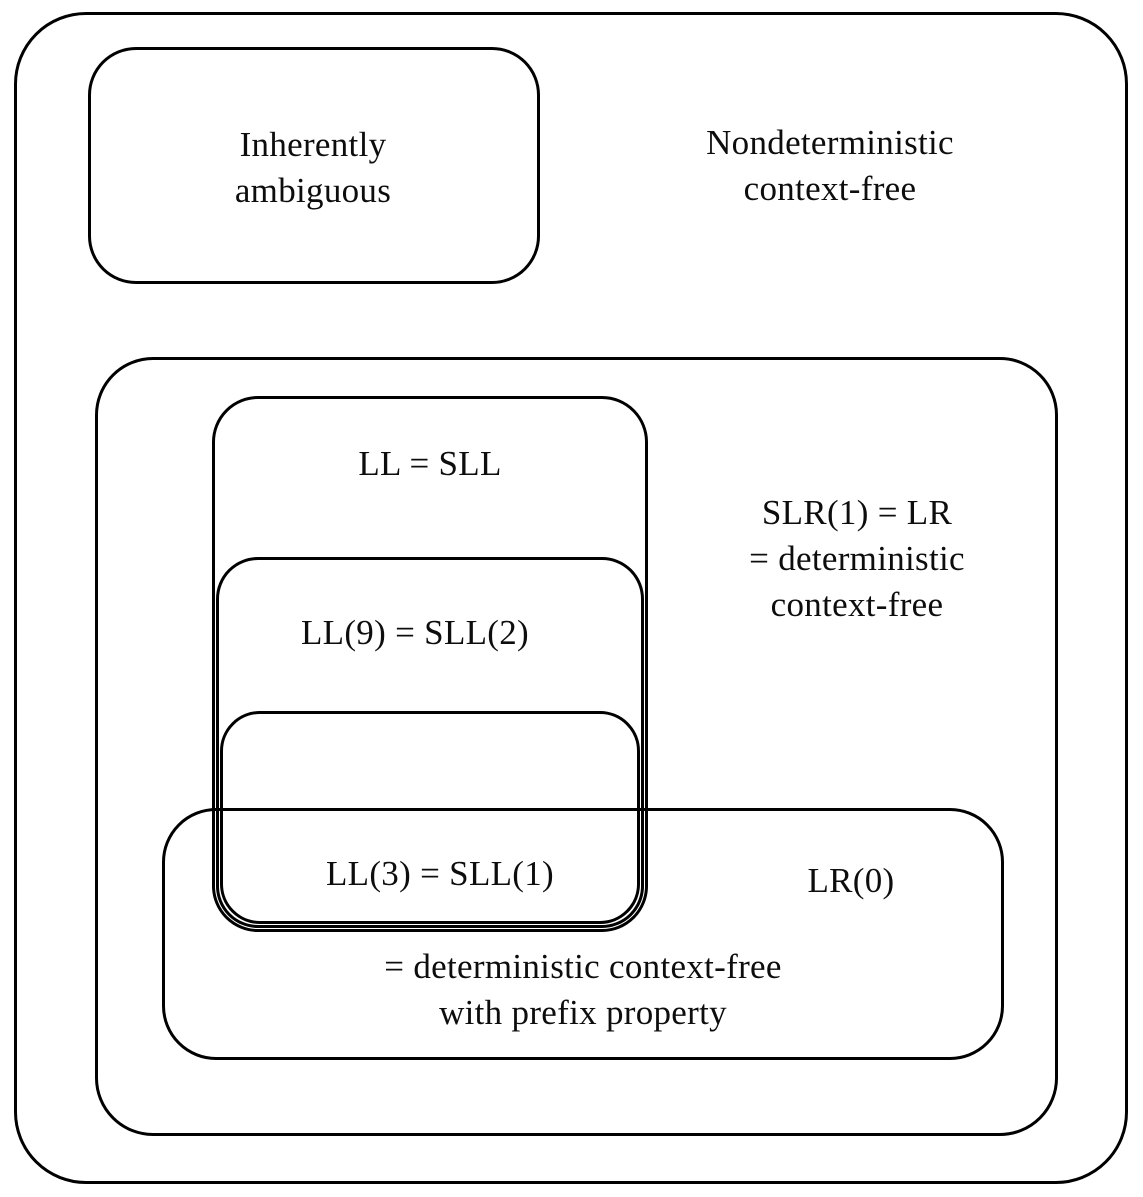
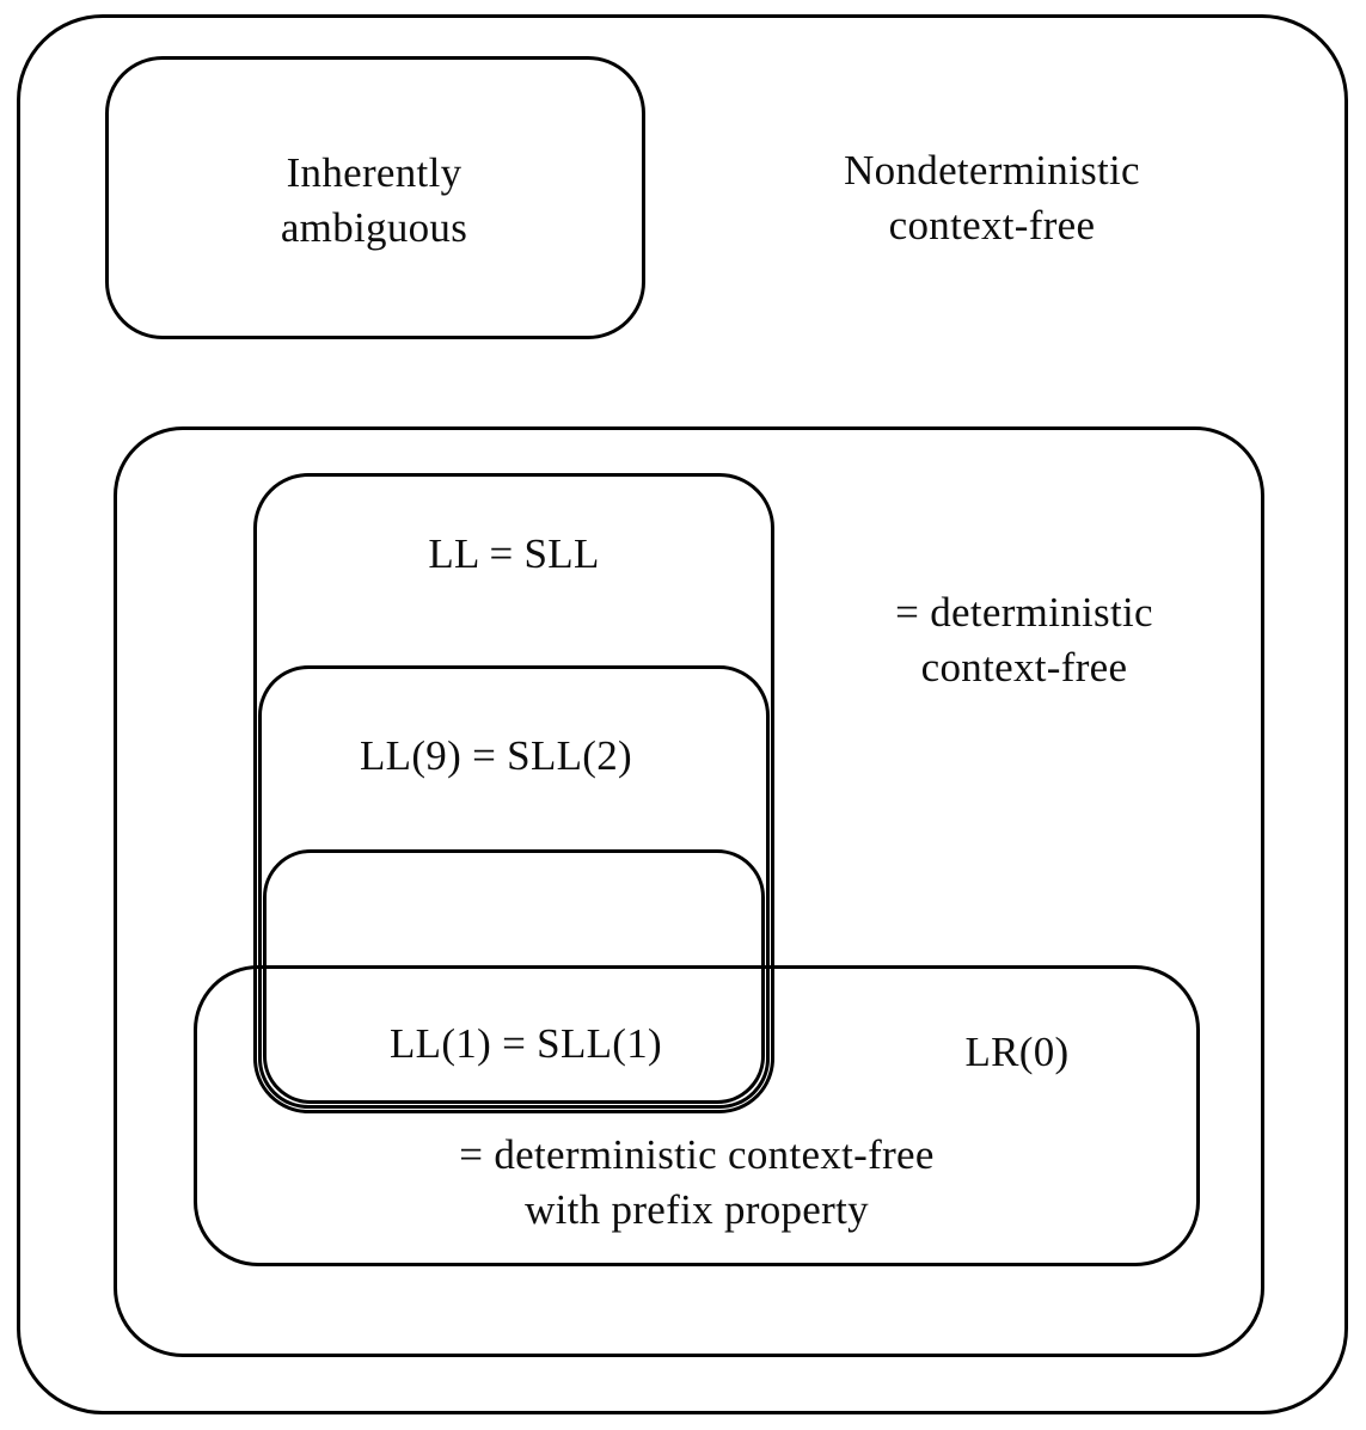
  Nondeterministic
  context-free
  Inherently
  ambiguous
- SLR(1) = LR
  = deterministic
  context-free
  LL = SLL
  LL(9) = SLL(2)
- LL(3) = SLL(1)
+ LL(1) = SLL(1)
  LR(0)
  = deterministic context-free
  with prefix property
